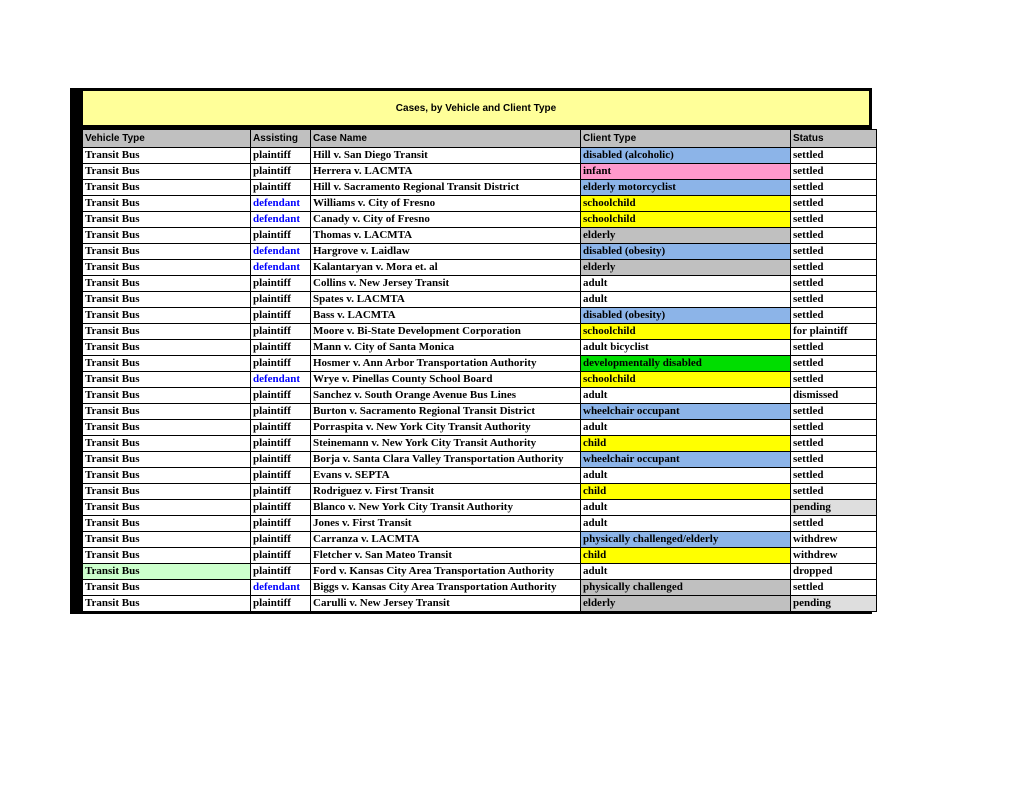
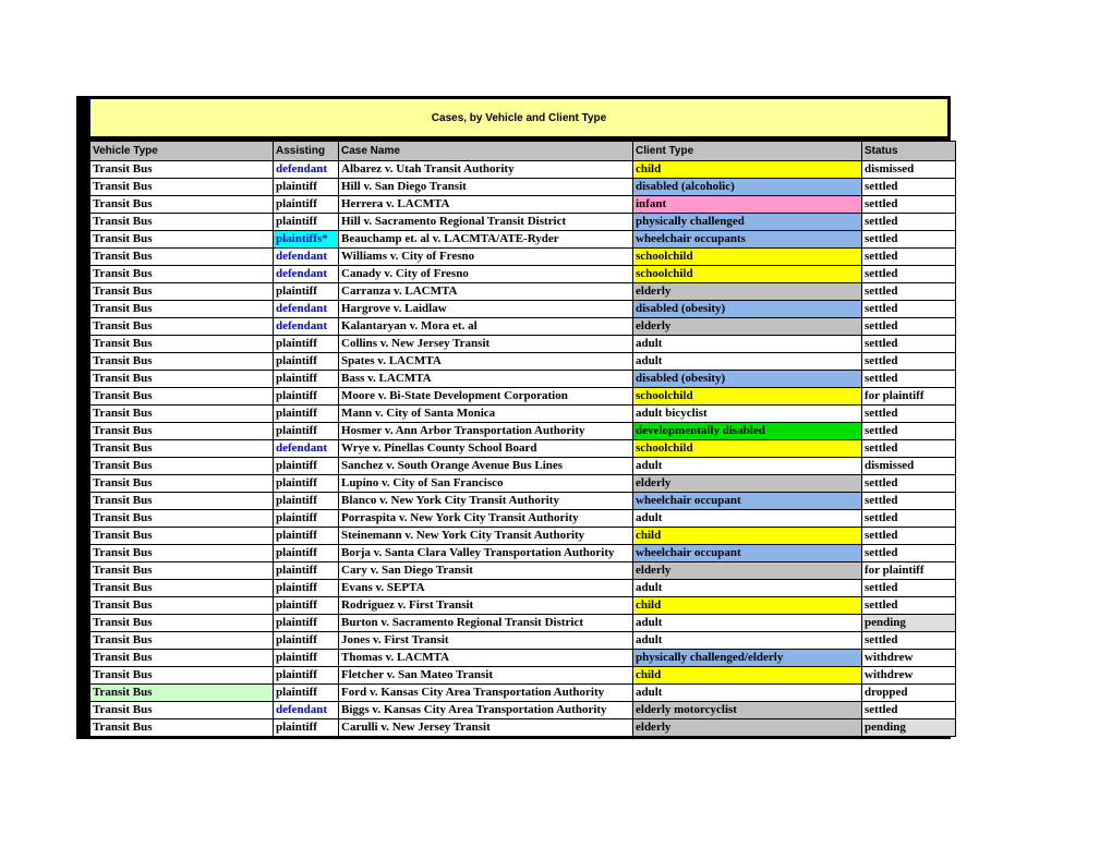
  Cases, by Vehicle and Client Type
  Vehicle Type	Assisting	Case Name	Client Type	Status
+ Transit Bus	defendant	Albarez v. Utah Transit Authority	child	dismissed
  Transit Bus	plaintiff	Hill v. San Diego Transit	disabled (alcoholic)	settled
  Transit Bus	plaintiff	Herrera v. LACMTA	infant	settled
- Transit Bus	plaintiff	Hill v. Sacramento Regional Transit District	elderly motorcyclist	settled
+ Transit Bus	plaintiff	Hill v. Sacramento Regional Transit District	physically challenged	settled
+ Transit Bus	plaintiffs*	Beauchamp et. al v. LACMTA/ATE-Ryder	wheelchair occupants	settled
  Transit Bus	defendant	Williams v. City of Fresno	schoolchild	settled
  Transit Bus	defendant	Canady v. City of Fresno	schoolchild	settled
- Transit Bus	plaintiff	Thomas v. LACMTA	elderly	settled
+ Transit Bus	plaintiff	Carranza v. LACMTA	elderly	settled
  Transit Bus	defendant	Hargrove v. Laidlaw	disabled (obesity)	settled
  Transit Bus	defendant	Kalantaryan v. Mora et. al	elderly	settled
  Transit Bus	plaintiff	Collins v. New Jersey Transit	adult	settled
  Transit Bus	plaintiff	Spates v. LACMTA	adult	settled
  Transit Bus	plaintiff	Bass v. LACMTA	disabled (obesity)	settled
  Transit Bus	plaintiff	Moore v. Bi-State Development Corporation	schoolchild	for plaintiff
  Transit Bus	plaintiff	Mann v. City of Santa Monica	adult bicyclist	settled
  Transit Bus	plaintiff	Hosmer v. Ann Arbor Transportation Authority	developmentally disabled	settled
  Transit Bus	defendant	Wrye v. Pinellas County School Board	schoolchild	settled
  Transit Bus	plaintiff	Sanchez v. South Orange Avenue Bus Lines	adult	dismissed
+ Transit Bus	plaintiff	Lupino v. City of San Francisco	elderly	settled
- Transit Bus	plaintiff	Burton v. Sacramento Regional Transit District	wheelchair occupant	settled
+ Transit Bus	plaintiff	Blanco v. New York City Transit Authority	wheelchair occupant	settled
  Transit Bus	plaintiff	Porraspita v. New York City Transit Authority	adult	settled
  Transit Bus	plaintiff	Steinemann v. New York City Transit Authority	child	settled
  Transit Bus	plaintiff	Borja v. Santa Clara Valley Transportation Authority	wheelchair occupant	settled
+ Transit Bus	plaintiff	Cary v. San Diego Transit	elderly	for plaintiff
  Transit Bus	plaintiff	Evans v. SEPTA	adult	settled
  Transit Bus	plaintiff	Rodriguez v. First Transit	child	settled
- Transit Bus	plaintiff	Blanco v. New York City Transit Authority	adult	pending
+ Transit Bus	plaintiff	Burton v. Sacramento Regional Transit District	adult	pending
  Transit Bus	plaintiff	Jones v. First Transit	adult	settled
- Transit Bus	plaintiff	Carranza v. LACMTA	physically challenged/elderly	withdrew
+ Transit Bus	plaintiff	Thomas v. LACMTA	physically challenged/elderly	withdrew
  Transit Bus	plaintiff	Fletcher v. San Mateo Transit	child	withdrew
  Transit Bus	plaintiff	Ford v. Kansas City Area Transportation Authority	adult	dropped
- Transit Bus	defendant	Biggs v. Kansas City Area Transportation Authority	physically challenged	settled
+ Transit Bus	defendant	Biggs v. Kansas City Area Transportation Authority	elderly motorcyclist	settled
  Transit Bus	plaintiff	Carulli v. New Jersey Transit	elderly	pending
